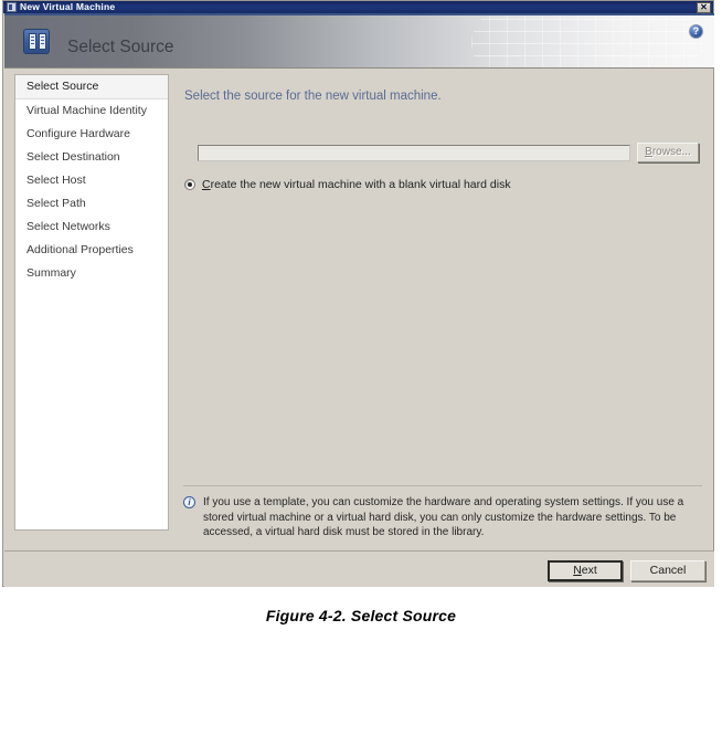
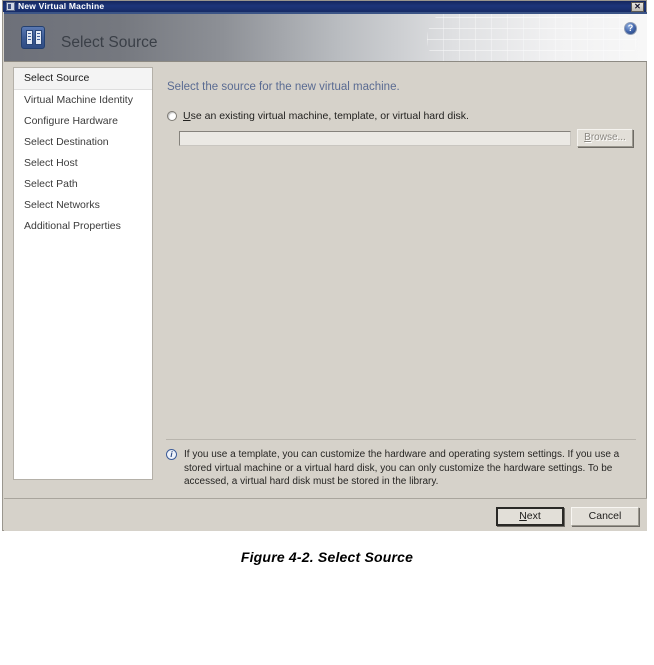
  New Virtual Machine
  ✕
  Select Source
  ?
  Select Source
  Virtual Machine Identity
  Configure Hardware
  Select Destination
  Select Host
  Select Path
  Select Networks
  Additional Properties
- Summary
  Select the source for the new virtual machine.
+ Use an existing virtual machine, template, or virtual hard disk.
  Browse...
- Create the new virtual machine with a blank virtual hard disk
  i
  If you use a template, you can customize the hardware and operating system settings. If you use a stored virtual machine or a virtual hard disk, you can only customize the hardware settings. To be accessed, a virtual hard disk must be stored in the library.
  Next
  Cancel
  Figure 4-2. Select Source
